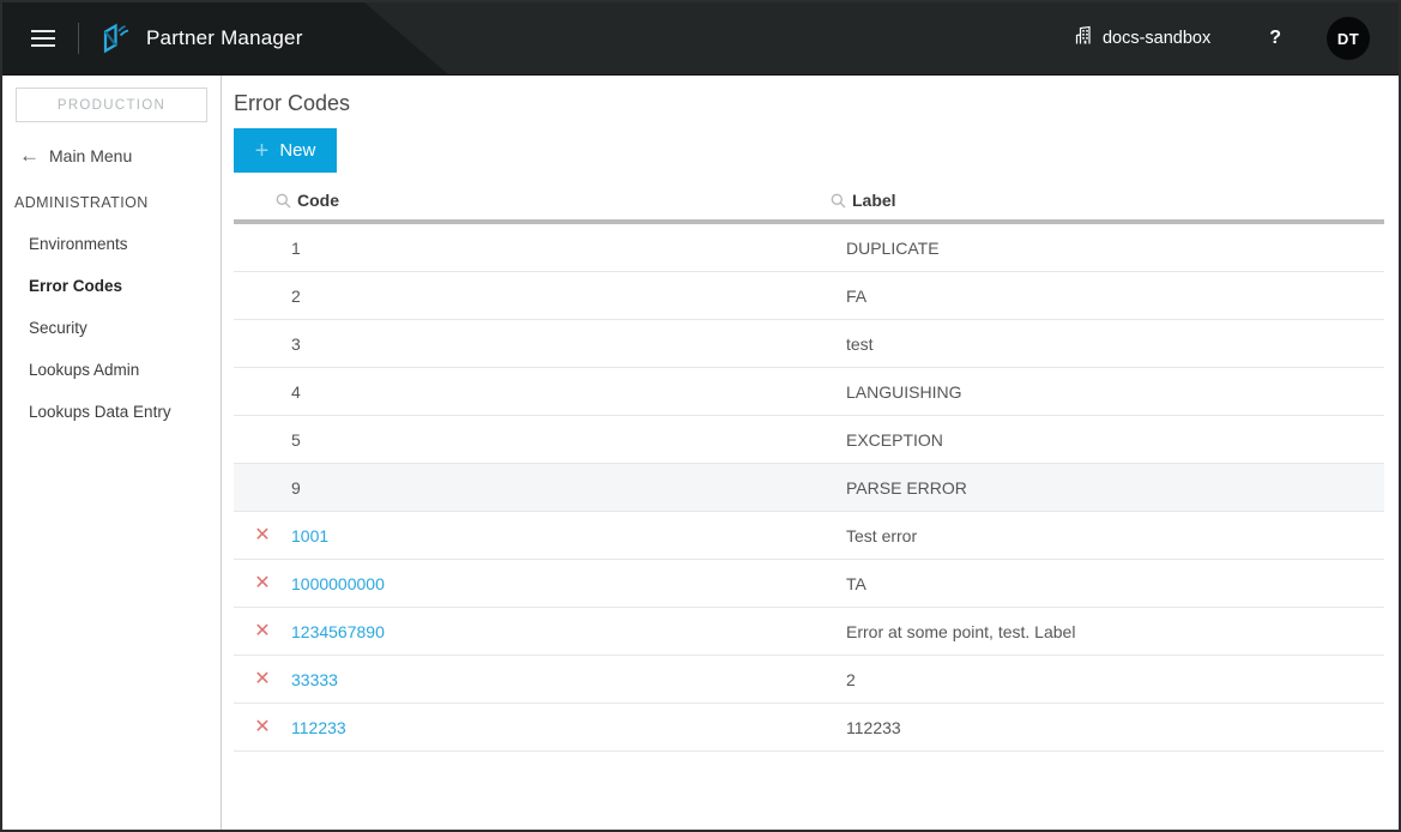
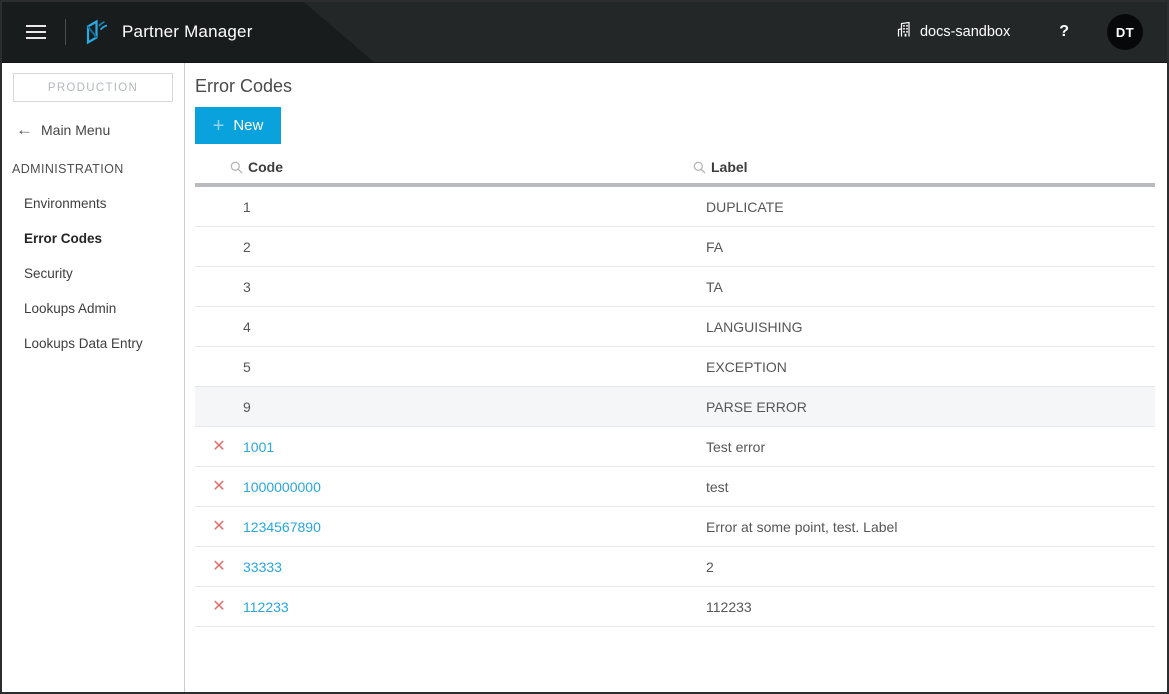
  Partner Manager
  docs-sandbox
  ?
  DT
  PRODUCTION
  ←
  Main Menu
  ADMINISTRATION
  Environments
  Error Codes
  Security
  Lookups Admin
  Lookups Data Entry
  Error Codes
  +
  New
  Code
  Label
  1
  DUPLICATE
  2
  FA
  3
- test
+ TA
  4
  LANGUISHING
  5
  EXCEPTION
  9
  PARSE ERROR
  ✕
  1001
  Test error
  ✕
  1000000000
- TA
+ test
  ✕
  1234567890
  Error at some point, test. Label
  ✕
  33333
  2
  ✕
  112233
  112233
